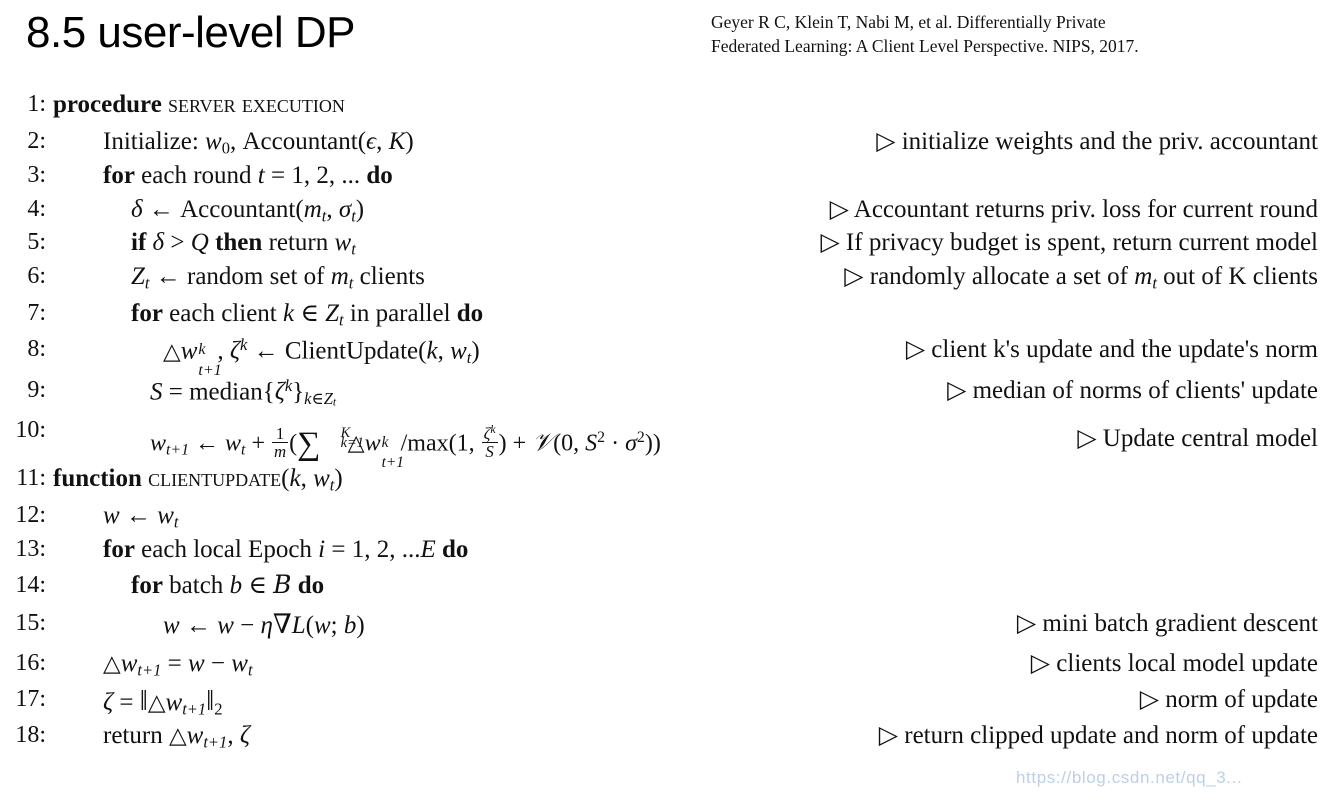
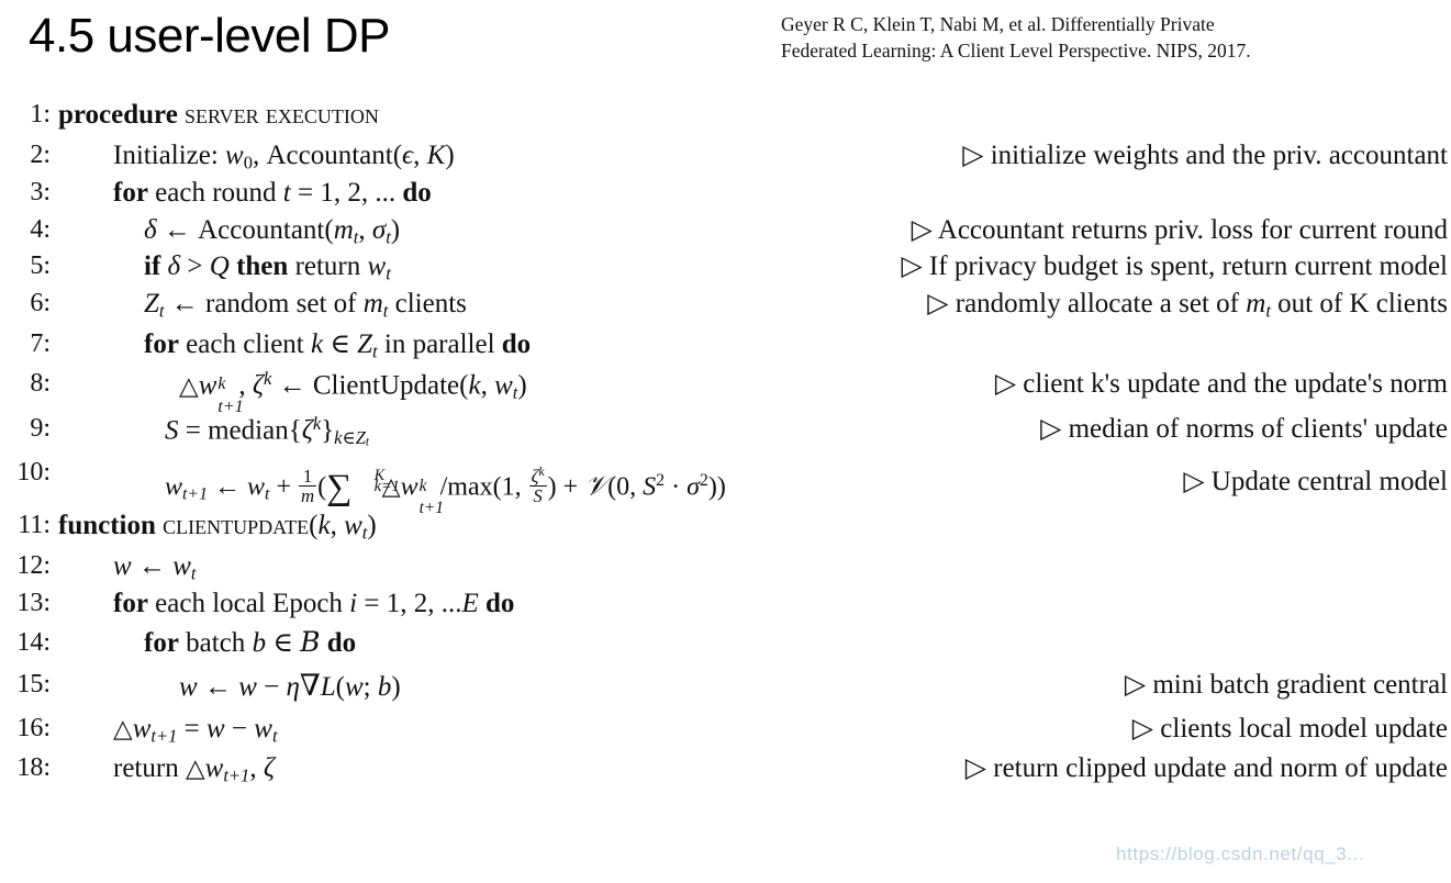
- 8.5 user-level DP
+ 4.5 user-level DP
  Geyer R C, Klein T, Nabi M, et al. Differentially Private
  Federated Learning: A Client Level Perspective. NIPS, 2017.
  https://blog.csdn.net/qq_3...
  1:
  procedure server execution
  2:
  Initialize: w0, Accountant(ϵ, K)
  ▷ initialize weights and the priv. accountant
  3:
  for each round t = 1, 2, ... do
  4:
  δ ← Accountant(mt, σt)
  ▷ Accountant returns priv. loss for current round
  5:
  if δ > Q then return wt
  ▷ If privacy budget is spent, return current model
  6:
  Zt ← random set of mt clients
  ▷ randomly allocate a set of mt out of K clients
  7:
  for each client k ∈ Zt in parallel do
  8:
  △w
  k
  t+1
  , ζk ← ClientUpdate(k, wt)
  ▷ client k's update and the update's norm
  9:
  S = median{ζk}k∈Zt
  ▷ median of norms of clients' update
  10:
  wt+1 ← wt +
  1
  m
  (∑
  K
  k=1
  △w
  k
  t+1
  /max(1,
  ζk
  S
  ) + 𝒱(0, S2 · σ2))
  ▷ Update central model
  11:
  function clientupdate(k, wt)
  12:
  w ← wt
  13:
  for each local Epoch i = 1, 2, ...E do
  14:
  for batch b ∈ 𝐵 do
  15:
  w ← w − η∇L(w; b)
- ▷ mini batch gradient descent
+ ▷ mini batch gradient central
  16:
  △wt+1 = w − wt
  ▷ clients local model update
- 17:
- ζ = ‖△wt+1‖2
- ▷ norm of update
  18:
  return △wt+1, ζ
  ▷ return clipped update and norm of update
